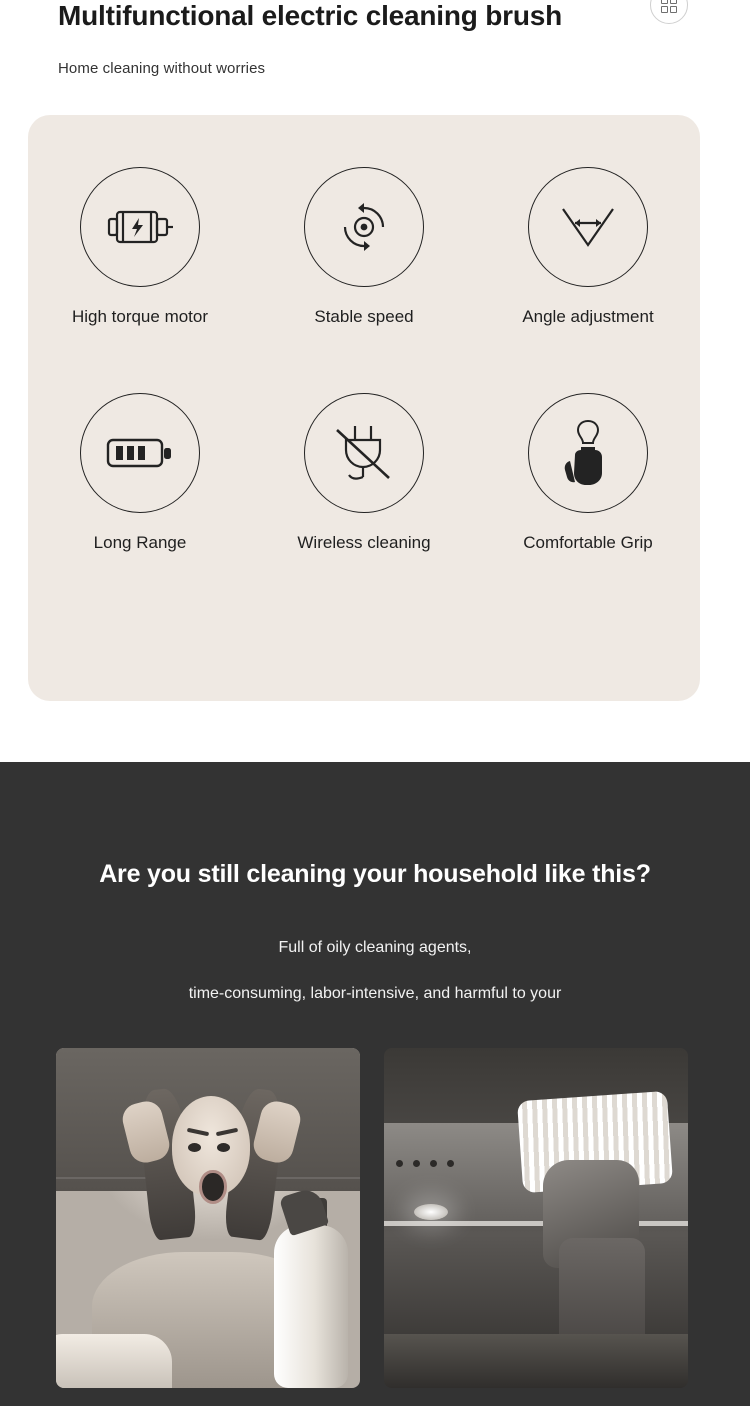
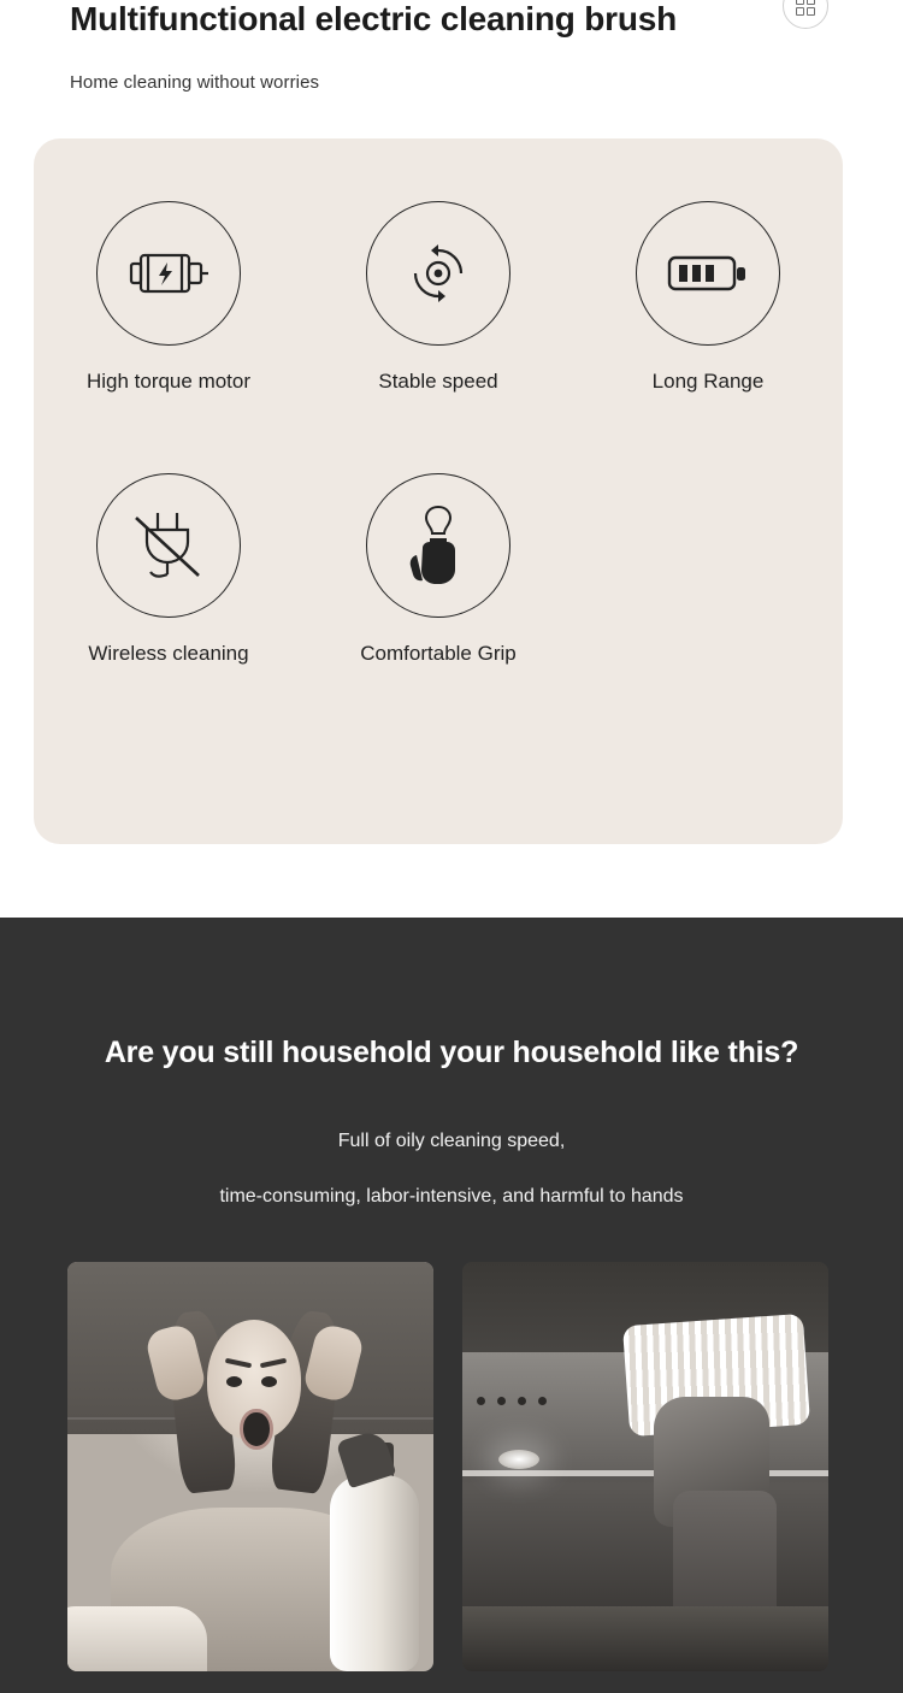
  Multifunctional electric cleaning brush
  Home cleaning without worries
  High torque motor
  Stable speed
- Angle adjustment
  Long Range
  Wireless cleaning
  Comfortable Grip
- Are you still cleaning your household like this?
+ Are you still household your household like this?
- Full of oily cleaning agents,
+ Full of oily cleaning speed,
- time-consuming, labor-intensive, and harmful to your
+ time-consuming, labor-intensive, and harmful to hands
